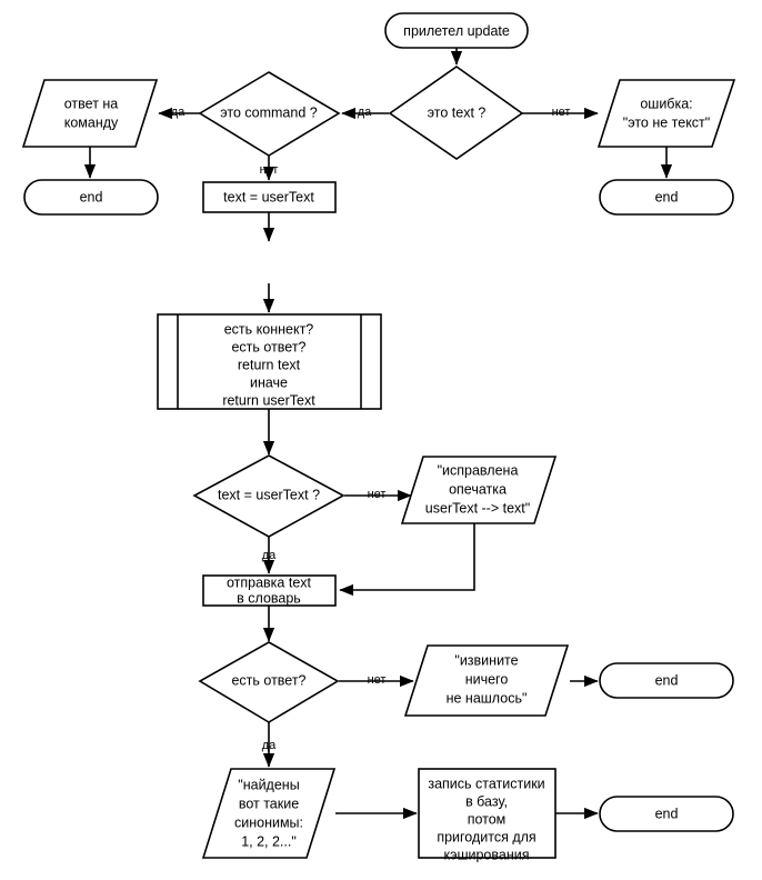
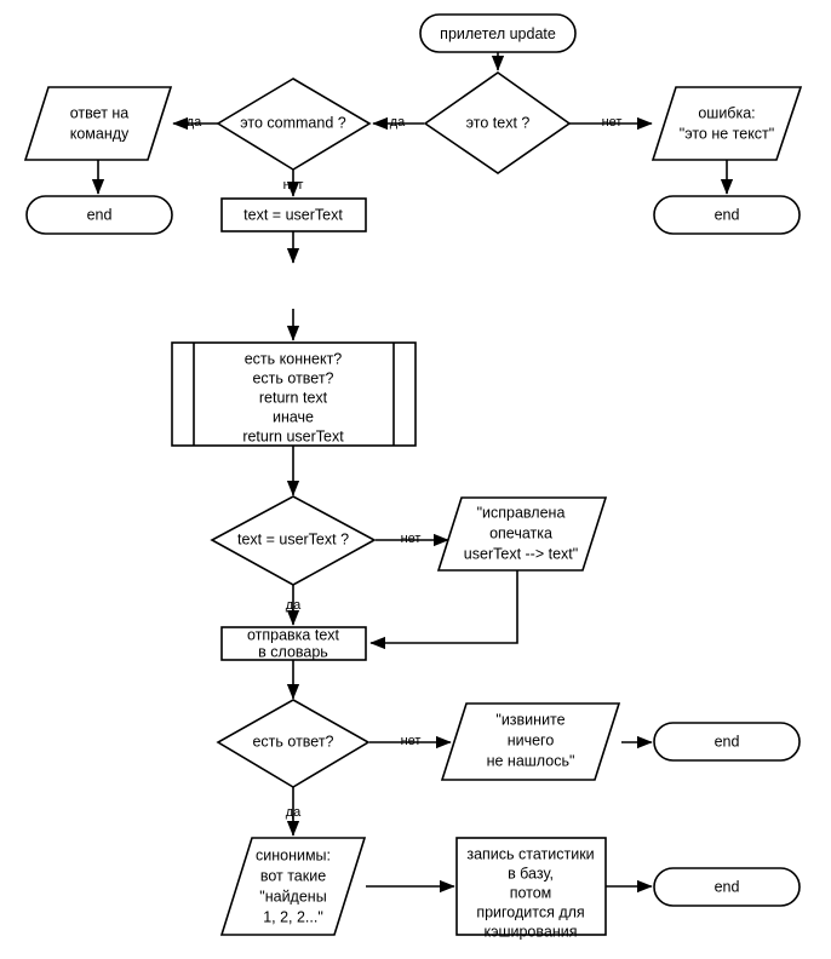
  прилетел update
  это text ?
  это command ?
  ответ на
  команду
  end
  ошибка:
  "это не текст"
  end
  text = userText
  есть коннект?
  есть ответ?
  return text
  иначе
  return userText
  text = userText ?
  "исправлена
  опечатка
  userText --> text"
  отправка text
  в словарь
  есть ответ?
  "извините
  ничего
  не нашлось"
  end
- "найдены
+ синонимы:
  вот такие
- синонимы:
+ "найдены
  1, 2, 2..."
  запись статистики
  в базу,
  потом
  пригодится для
  кэширования
  end
  да
  нет
  да
  нет
  нет
  да
  нет
  да
